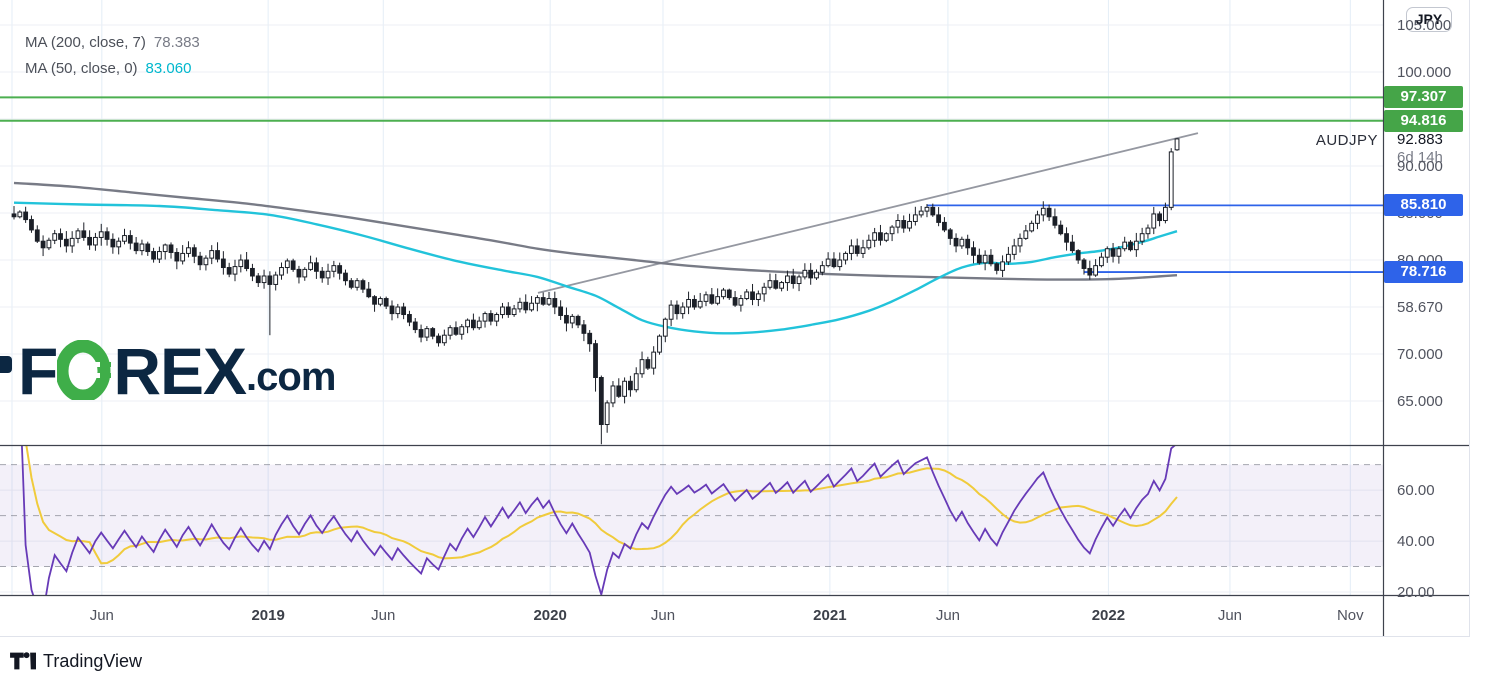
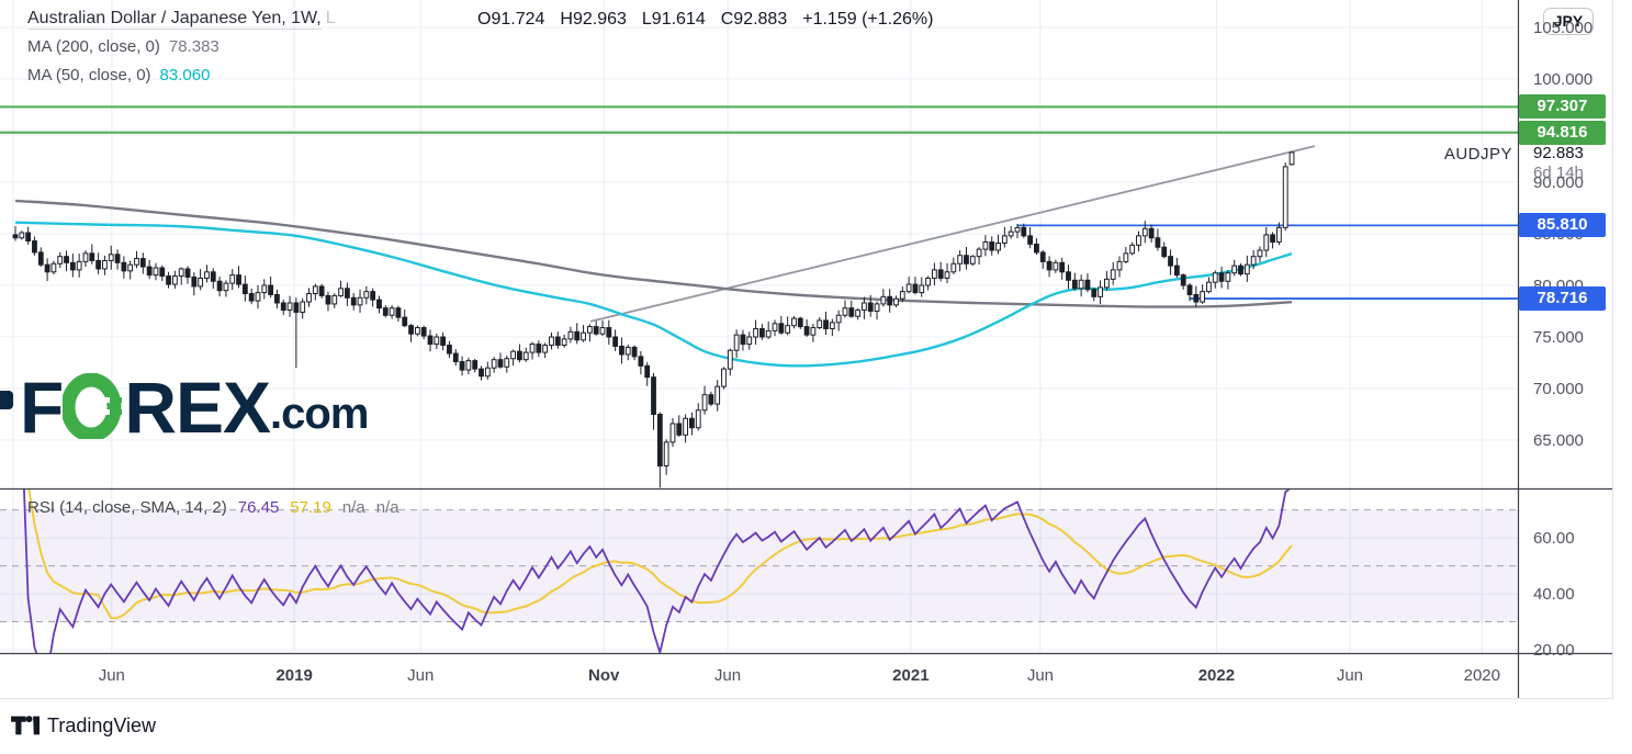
+ Australian Dollar / Japanese Yen, 1W, L
+ O91.724 H92.963 L91.614 C92.883 +1.159 (+1.26%)
- MA (200, close, 7) 78.383
+ MA (200, close, 0) 78.383
  MA (50, close, 0) 83.060
+ RSI (14, close, SMA, 14, 2) 76.45 57.19 n/a n/a
  F
  REX
  .com
  AUDJPY
  92.883
  6d 14h
  JPY
  105.000
  100.000
  90.000
- 58.670
+ 75.000
  70.000
  65.000
  97.307
  94.816
  85.810
  78.716
  60.00
  40.00
  20.00
  Jun
  2019
  Jun
- 2020
+ Nov
  Jun
  2021
  Jun
  2022
  Jun
- Nov
+ 2020
  TradingView
